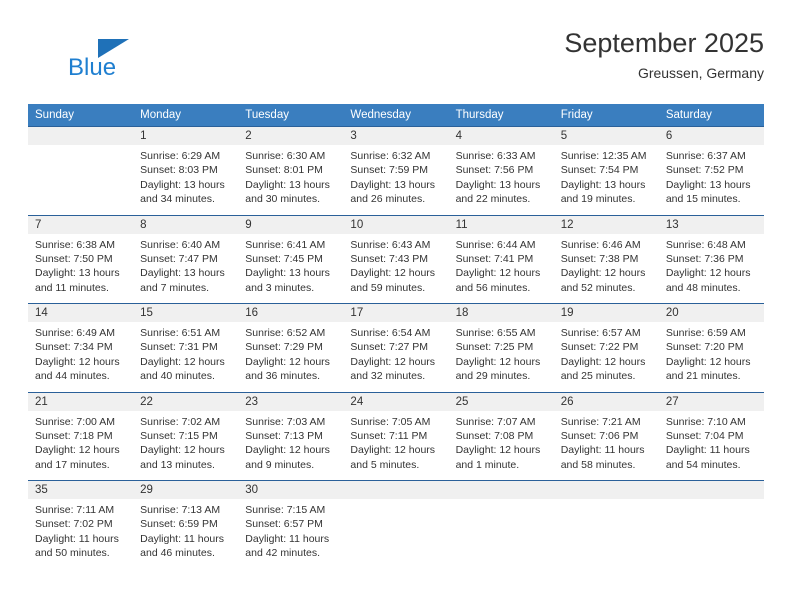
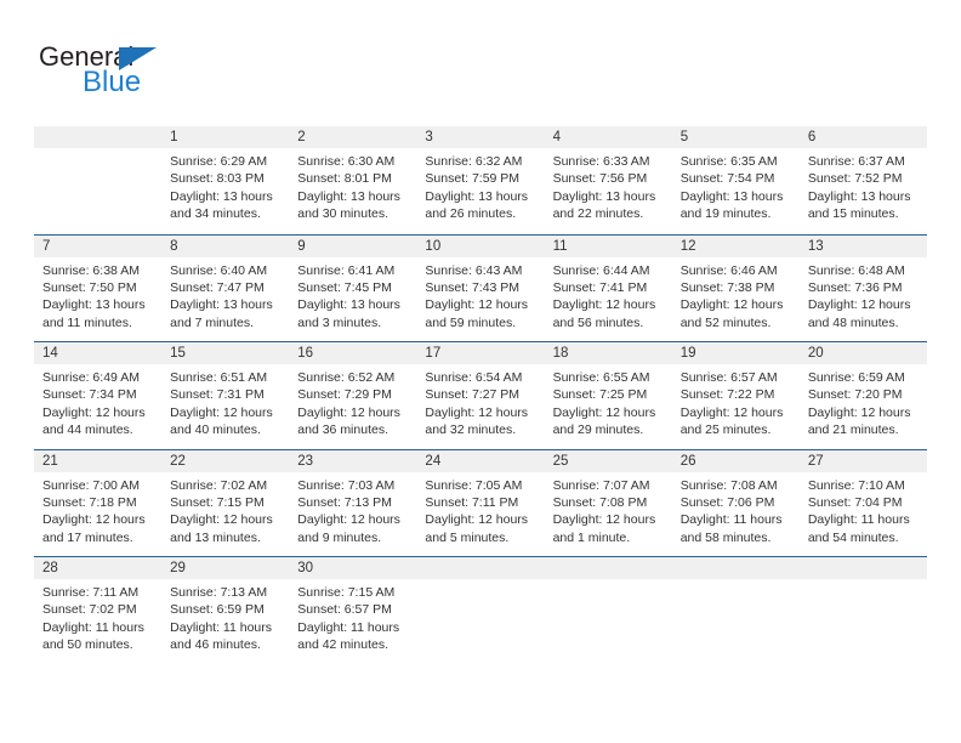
+ General
  Blue
- September 2025
- Greussen, Germany
- Sunday
- Monday
- Tuesday
- Wednesday
- Thursday
- Friday
- Saturday
  1
  Sunrise: 6:29 AM
  Sunset: 8:03 PM
  Daylight: 13 hours
  and 34 minutes.
  2
  Sunrise: 6:30 AM
  Sunset: 8:01 PM
  Daylight: 13 hours
  and 30 minutes.
  3
  Sunrise: 6:32 AM
  Sunset: 7:59 PM
  Daylight: 13 hours
  and 26 minutes.
  4
  Sunrise: 6:33 AM
  Sunset: 7:56 PM
  Daylight: 13 hours
  and 22 minutes.
  5
- Sunrise: 12:35 AM
+ Sunrise: 6:35 AM
  Sunset: 7:54 PM
  Daylight: 13 hours
  and 19 minutes.
  6
  Sunrise: 6:37 AM
  Sunset: 7:52 PM
  Daylight: 13 hours
  and 15 minutes.
  7
  Sunrise: 6:38 AM
  Sunset: 7:50 PM
  Daylight: 13 hours
  and 11 minutes.
  8
  Sunrise: 6:40 AM
  Sunset: 7:47 PM
  Daylight: 13 hours
  and 7 minutes.
  9
  Sunrise: 6:41 AM
  Sunset: 7:45 PM
  Daylight: 13 hours
  and 3 minutes.
  10
  Sunrise: 6:43 AM
  Sunset: 7:43 PM
  Daylight: 12 hours
  and 59 minutes.
  11
  Sunrise: 6:44 AM
  Sunset: 7:41 PM
  Daylight: 12 hours
  and 56 minutes.
  12
  Sunrise: 6:46 AM
  Sunset: 7:38 PM
  Daylight: 12 hours
  and 52 minutes.
  13
  Sunrise: 6:48 AM
  Sunset: 7:36 PM
  Daylight: 12 hours
  and 48 minutes.
  14
  Sunrise: 6:49 AM
  Sunset: 7:34 PM
  Daylight: 12 hours
  and 44 minutes.
  15
  Sunrise: 6:51 AM
  Sunset: 7:31 PM
  Daylight: 12 hours
  and 40 minutes.
  16
  Sunrise: 6:52 AM
  Sunset: 7:29 PM
  Daylight: 12 hours
  and 36 minutes.
  17
  Sunrise: 6:54 AM
  Sunset: 7:27 PM
  Daylight: 12 hours
  and 32 minutes.
  18
  Sunrise: 6:55 AM
  Sunset: 7:25 PM
  Daylight: 12 hours
  and 29 minutes.
  19
  Sunrise: 6:57 AM
  Sunset: 7:22 PM
  Daylight: 12 hours
  and 25 minutes.
  20
  Sunrise: 6:59 AM
  Sunset: 7:20 PM
  Daylight: 12 hours
  and 21 minutes.
  21
  Sunrise: 7:00 AM
  Sunset: 7:18 PM
  Daylight: 12 hours
  and 17 minutes.
  22
  Sunrise: 7:02 AM
  Sunset: 7:15 PM
  Daylight: 12 hours
  and 13 minutes.
  23
  Sunrise: 7:03 AM
  Sunset: 7:13 PM
  Daylight: 12 hours
  and 9 minutes.
  24
  Sunrise: 7:05 AM
  Sunset: 7:11 PM
  Daylight: 12 hours
  and 5 minutes.
  25
  Sunrise: 7:07 AM
  Sunset: 7:08 PM
  Daylight: 12 hours
  and 1 minute.
  26
- Sunrise: 7:21 AM
+ Sunrise: 7:08 AM
  Sunset: 7:06 PM
  Daylight: 11 hours
  and 58 minutes.
  27
  Sunrise: 7:10 AM
  Sunset: 7:04 PM
  Daylight: 11 hours
  and 54 minutes.
- 35
+ 28
  Sunrise: 7:11 AM
  Sunset: 7:02 PM
  Daylight: 11 hours
  and 50 minutes.
  29
  Sunrise: 7:13 AM
  Sunset: 6:59 PM
  Daylight: 11 hours
  and 46 minutes.
  30
  Sunrise: 7:15 AM
  Sunset: 6:57 PM
  Daylight: 11 hours
  and 42 minutes.
